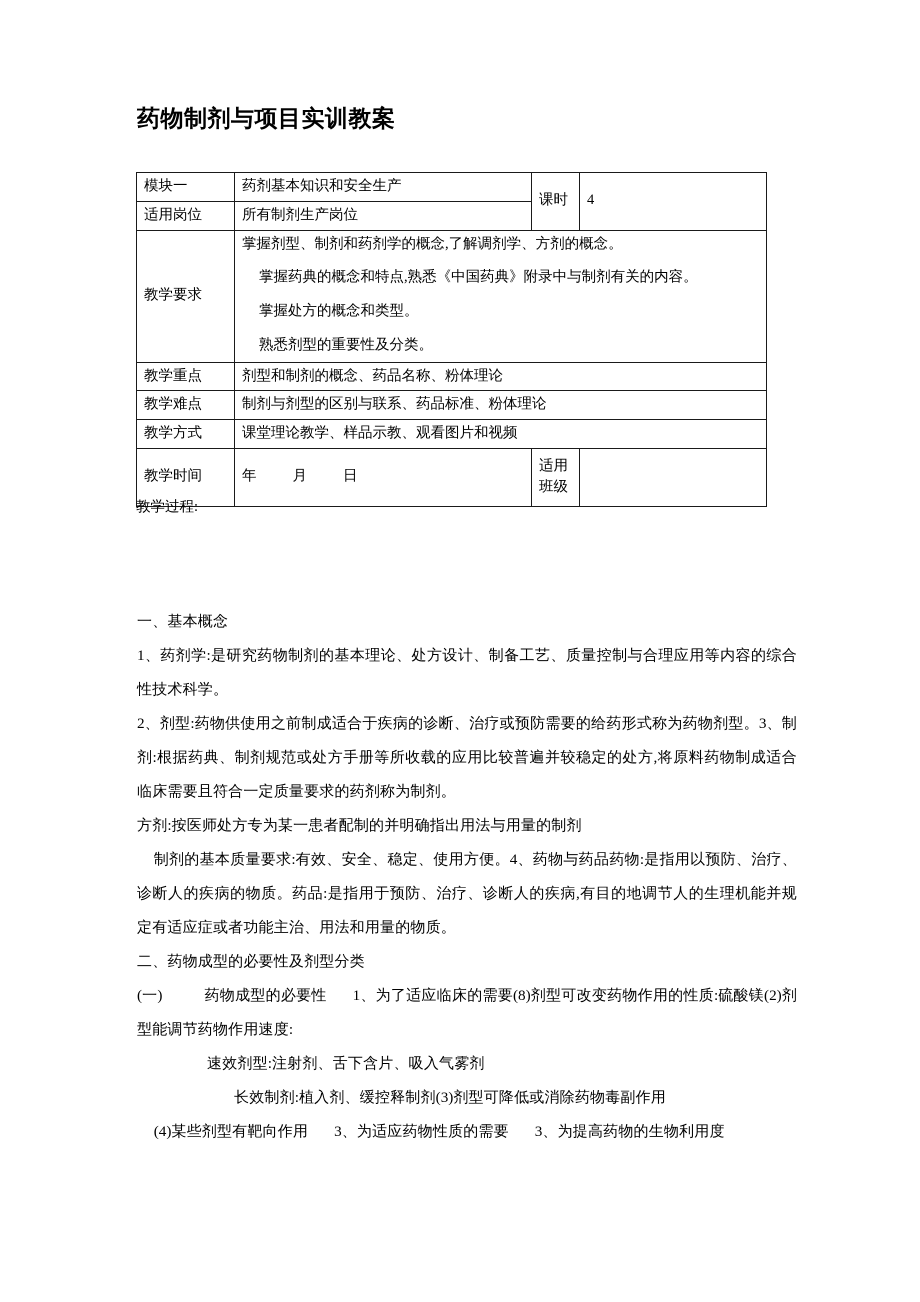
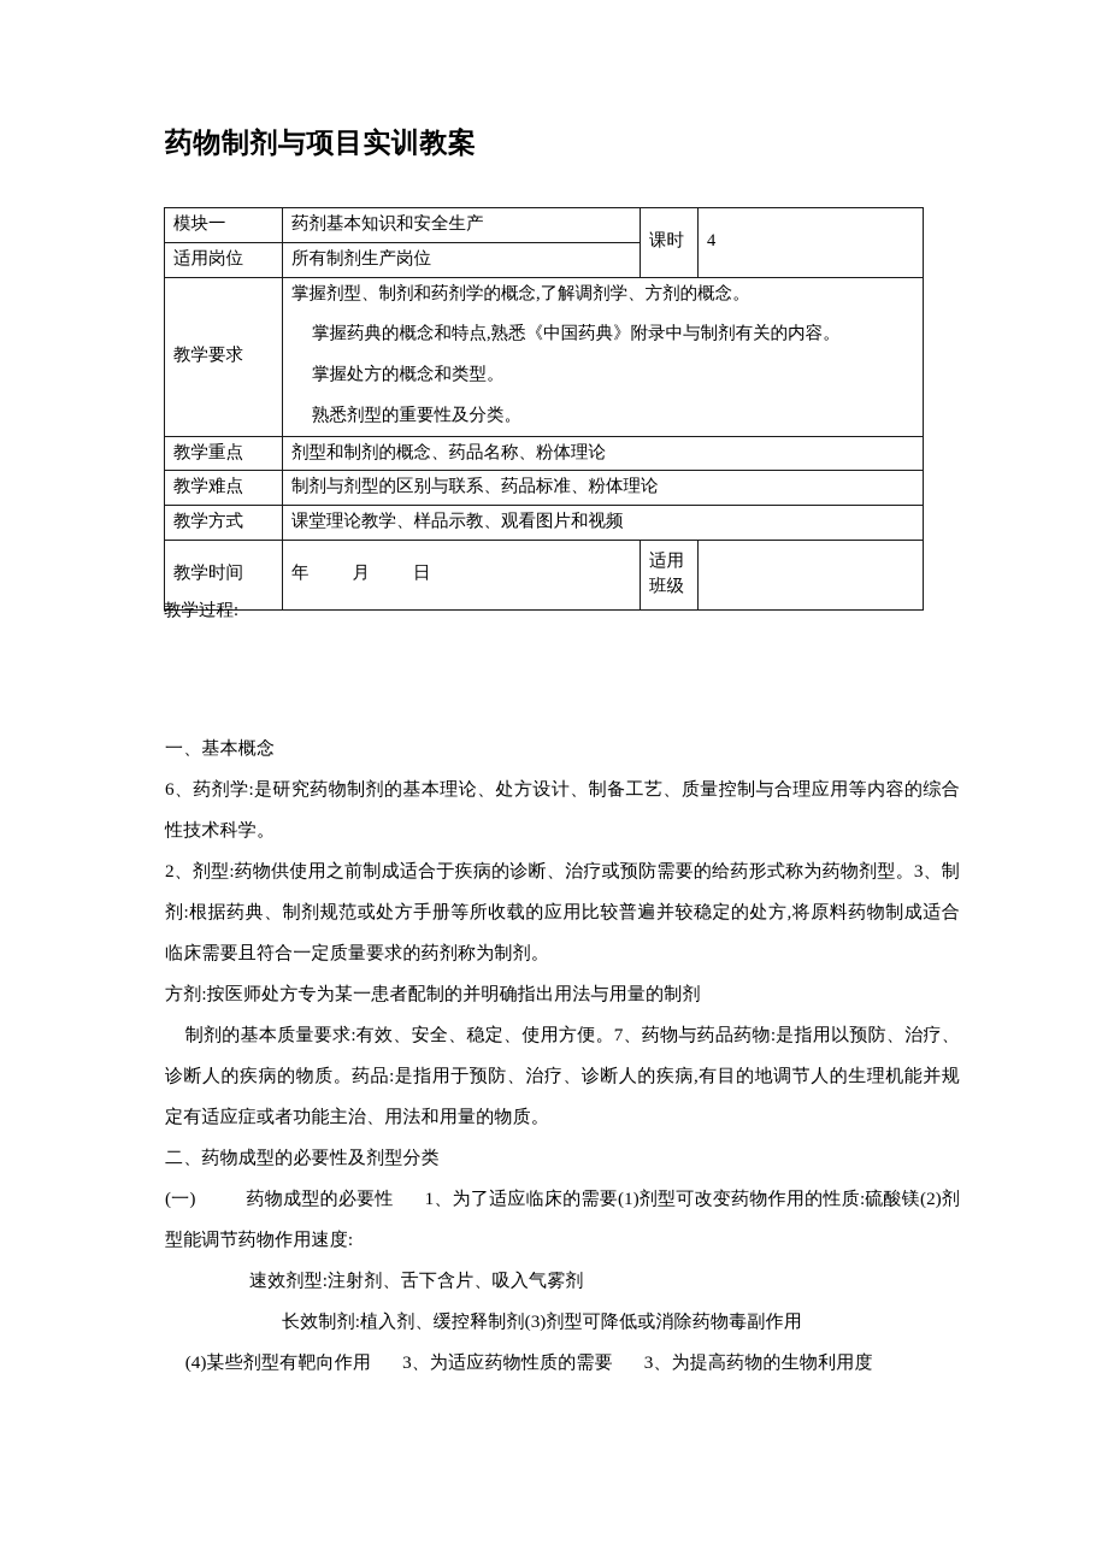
  药物制剂与项目实训教案
  模块一	药剂基本知识和安全生产	课时	4
  适用岗位	所有制剂生产岗位
  教学要求	掌握剂型、制剂和药剂学的概念,了解调剂学、方剂的概念。 掌握药典的概念和特点,熟悉《中国药典》附录中与制剂有关的内容。 掌握处方的概念和类型。 熟悉剂型的重要性及分类。
  教学重点	剂型和制剂的概念、药品名称、粉体理论
  教学难点	制剂与剂型的区别与联系、药品标准、粉体理论
  教学方式	课堂理论教学、样品示教、观看图片和视频
  教学时间	年 月 日	适用班级
  教学过程:
  一、基本概念
- 1、药剂学:是研究药物制剂的基本理论、处方设计、制备工艺、质量控制与合理应用等内容的综合性技术科学。
+ 6、药剂学:是研究药物制剂的基本理论、处方设计、制备工艺、质量控制与合理应用等内容的综合性技术科学。
  2、剂型:药物供使用之前制成适合于疾病的诊断、治疗或预防需要的给药形式称为药物剂型。3、制剂:根据药典、制剂规范或处方手册等所收载的应用比较普遍并较稳定的处方,将原料药物制成适合临床需要且符合一定质量要求的药剂称为制剂。
  方剂:按医师处方专为某一患者配制的并明确指出用法与用量的制剂
- 制剂的基本质量要求:有效、安全、稳定、使用方便。4、药物与药品药物:是指用以预防、治疗、诊断人的疾病的物质。药品:是指用于预防、治疗、诊断人的疾病,有目的地调节人的生理机能并规定有适应症或者功能主治、用法和用量的物质。
+ 制剂的基本质量要求:有效、安全、稳定、使用方便。7、药物与药品药物:是指用以预防、治疗、诊断人的疾病的物质。药品:是指用于预防、治疗、诊断人的疾病,有目的地调节人的生理机能并规定有适应症或者功能主治、用法和用量的物质。
  二、药物成型的必要性及剂型分类
- (一) 药物成型的必要性 1、为了适应临床的需要(8)剂型可改变药物作用的性质:硫酸镁(2)剂型能调节药物作用速度:
+ (一) 药物成型的必要性 1、为了适应临床的需要(1)剂型可改变药物作用的性质:硫酸镁(2)剂型能调节药物作用速度:
  速效剂型:注射剂、舌下含片、吸入气雾剂
  长效制剂:植入剂、缓控释制剂(3)剂型可降低或消除药物毒副作用
  (4)某些剂型有靶向作用 3、为适应药物性质的需要 3、为提高药物的生物利用度
